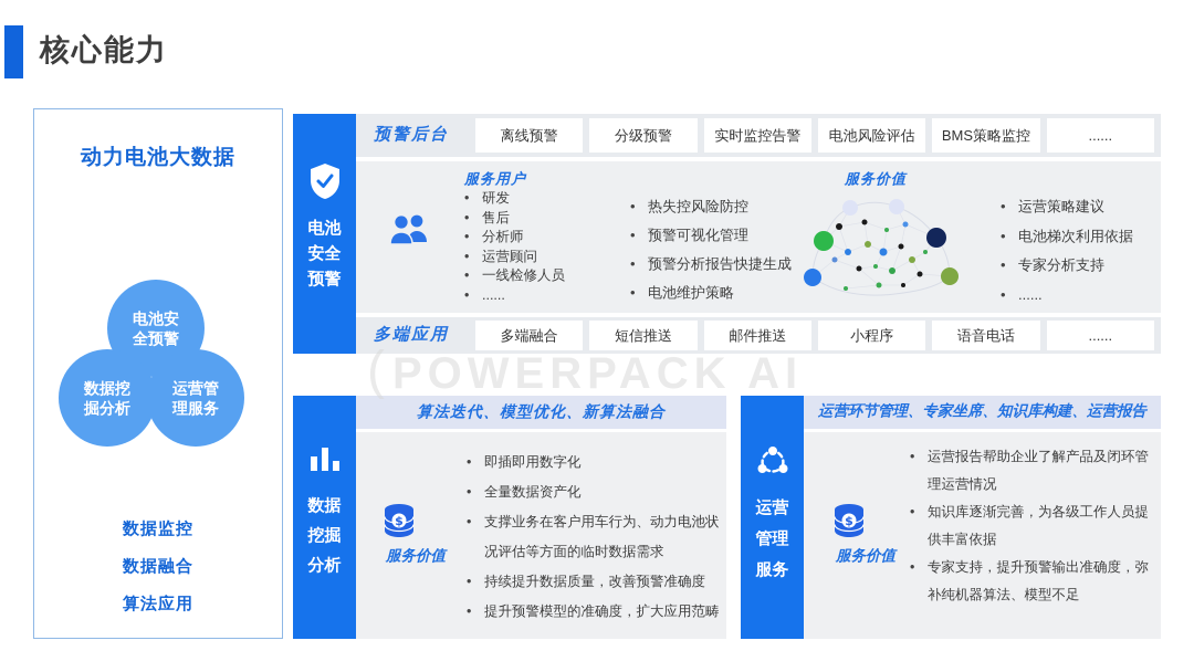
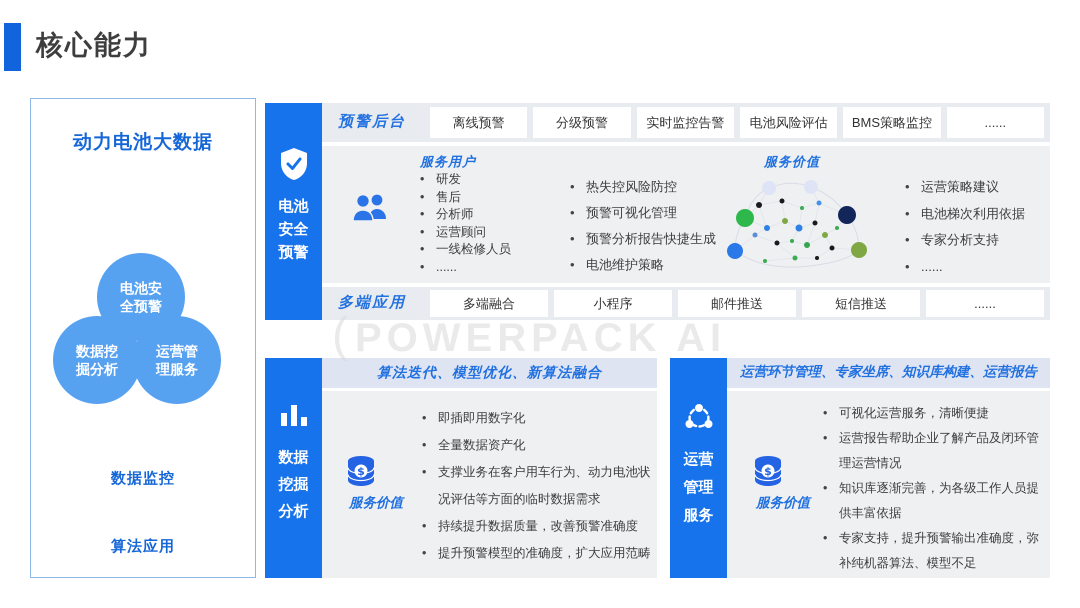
  核心能力
  动力电池大数据
  电池安
  全预警
  数据挖
  掘分析
  运营管
  理服务
  数据监控
- 数据融合
  算法应用
  电池
  安全
  预警
  预警后台
  离线预警
  分级预警
  实时监控告警
  电池风险评估
  BMS策略监控
  ......
  服务用户
  研发
  售后
  分析师
  运营顾问
  一线检修人员
  ......
  热失控风险防控
  预警可视化管理
  预警分析报告快捷生成
  电池维护策略
  服务价值
  运营策略建议
  电池梯次利用依据
  专家分析支持
  ......
  多端应用
  多端融合
- 短信推送
+ 小程序
  邮件推送
- 小程序
+ 短信推送
- 语音电话
  ......
  (POWERPACK AI
  数据
  挖掘
  分析
  算法迭代、模型优化、新算法融合
  $
  服务价值
  即插即用数字化
  全量数据资产化
  支撑业务在客户用车行为、动力电池状况评估等方面的临时数据需求
  持续提升数据质量，改善预警准确度
  提升预警模型的准确度，扩大应用范畴
  运营
  管理
  服务
  运营环节管理、专家坐席、知识库构建、运营报告
  $
  服务价值
+ 可视化运营服务，清晰便捷
  运营报告帮助企业了解产品及闭环管理运营情况
  知识库逐渐完善，为各级工作人员提供丰富依据
  专家支持，提升预警输出准确度，弥补纯机器算法、模型不足
